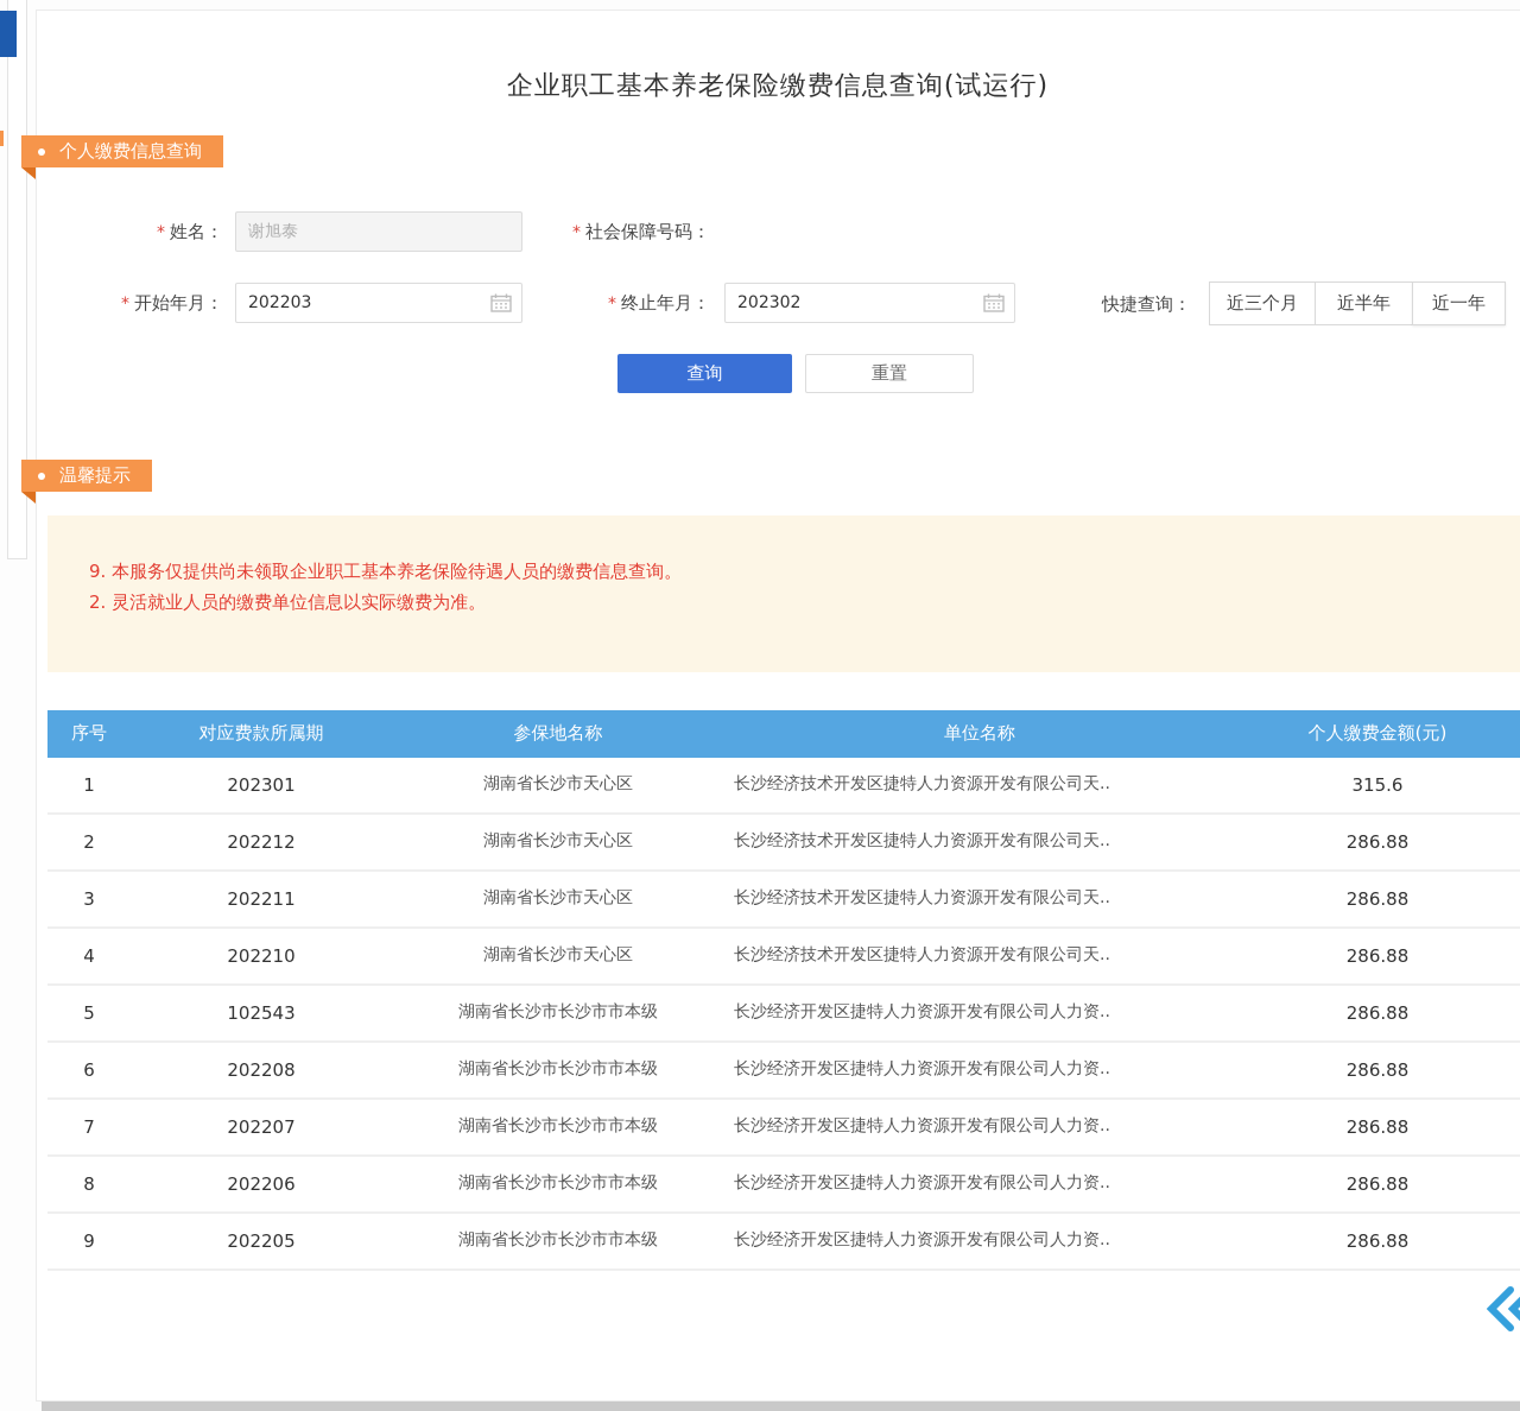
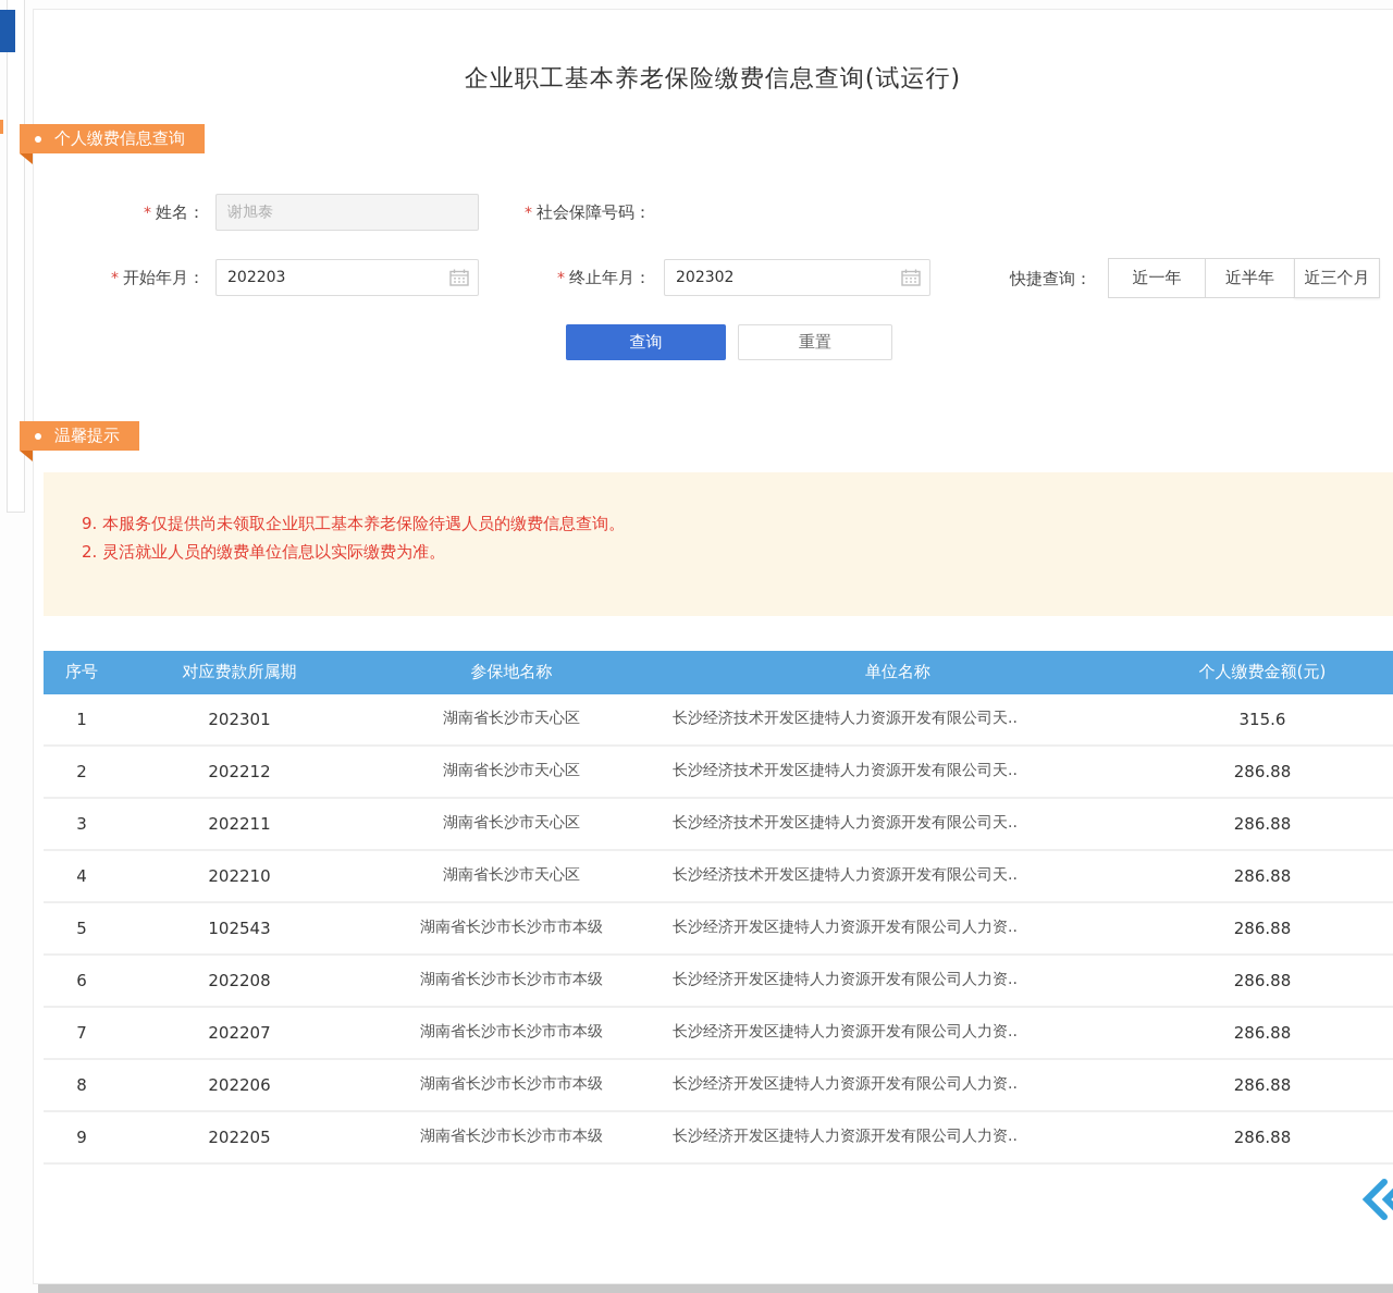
  企业职工基本养老保险缴费信息查询(试运行)
  个人缴费信息查询
  * 姓名：
  谢旭泰
  * 社会保障号码：
  * 开始年月：
  202203
  * 终止年月：
  202302
  快捷查询：
- 近三个月
+ 近一年
  近半年
- 近一年
+ 近三个月
  查询
  重置
  温馨提示
  9. 本服务仅提供尚未领取企业职工基本养老保险待遇人员的缴费信息查询。
  2. 灵活就业人员的缴费单位信息以实际缴费为准。
  序号
  对应费款所属期
  参保地名称
  单位名称
  个人缴费金额(元)
  1
  202301
  湖南省长沙市天心区
  长沙经济技术开发区捷特人力资源开发有限公司天..
  315.6
  2
  202212
  湖南省长沙市天心区
  长沙经济技术开发区捷特人力资源开发有限公司天..
  286.88
  3
  202211
  湖南省长沙市天心区
  长沙经济技术开发区捷特人力资源开发有限公司天..
  286.88
  4
  202210
  湖南省长沙市天心区
  长沙经济技术开发区捷特人力资源开发有限公司天..
  286.88
  5
  102543
  湖南省长沙市长沙市市本级
  长沙经济开发区捷特人力资源开发有限公司人力资..
  286.88
  6
  202208
  湖南省长沙市长沙市市本级
  长沙经济开发区捷特人力资源开发有限公司人力资..
  286.88
  7
  202207
  湖南省长沙市长沙市市本级
  长沙经济开发区捷特人力资源开发有限公司人力资..
  286.88
  8
  202206
  湖南省长沙市长沙市市本级
  长沙经济开发区捷特人力资源开发有限公司人力资..
  286.88
  9
  202205
  湖南省长沙市长沙市市本级
  长沙经济开发区捷特人力资源开发有限公司人力资..
  286.88
